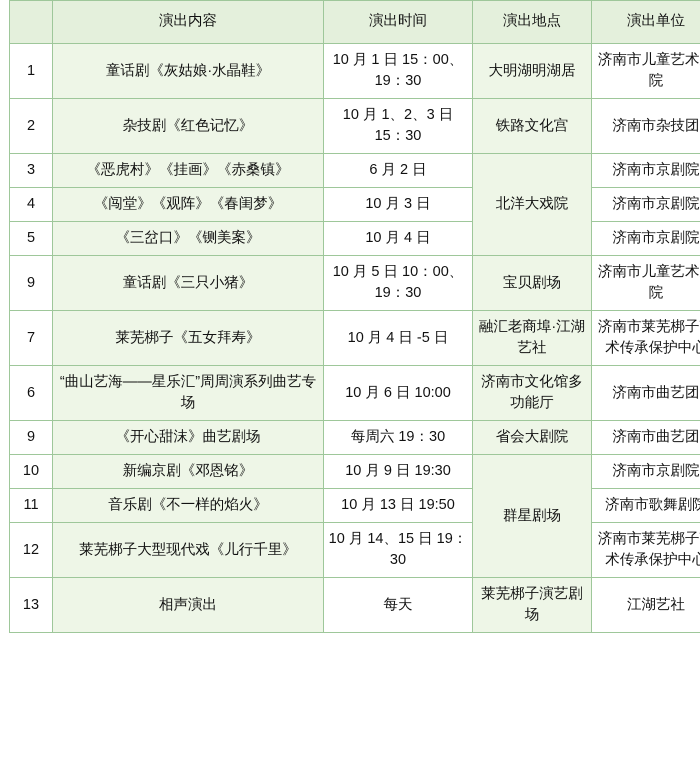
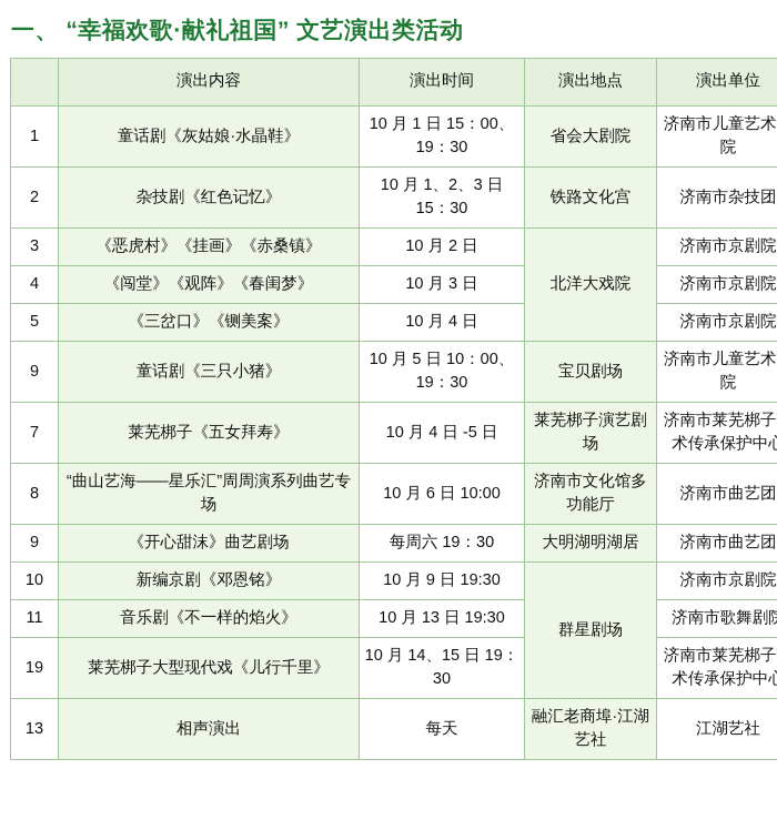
+ 一、 “幸福欢歌·献礼祖国” 文艺演出类活动
  	演出内容	演出时间	演出地点	演出单位
- 1	童话剧《灰姑娘·水晶鞋》	10 月 1 日 15：00、19：30	大明湖明湖居	济南市儿童艺术院
+ 1	童话剧《灰姑娘·水晶鞋》	10 月 1 日 15：00、19：30	省会大剧院	济南市儿童艺术院
  2	杂技剧《红色记忆》	10 月 1、2、3 日 15：30	铁路文化宫	济南市杂技团
- 3	《恶虎村》《挂画》《赤桑镇》	6 月 2 日	北洋大戏院	济南市京剧院
+ 3	《恶虎村》《挂画》《赤桑镇》	10 月 2 日	北洋大戏院	济南市京剧院
  4	《闯堂》《观阵》《春闺梦》	10 月 3 日	济南市京剧院
  5	《三岔口》《铡美案》	10 月 4 日	济南市京剧院
  9	童话剧《三只小猪》	10 月 5 日 10：00、19：30	宝贝剧场	济南市儿童艺术院
- 7	莱芜梆子《五女拜寿》	10 月 4 日 -5 日	融汇老商埠·江湖艺社	济南市莱芜梆子术传承保护中
+ 7	莱芜梆子《五女拜寿》	10 月 4 日 -5 日	莱芜梆子演艺剧场	济南市莱芜梆子术传承保护中
- 6	“曲山艺海——星乐汇”周周演系列曲艺专场	10 月 6 日 10:00	济南市文化馆多功能厅	济南市曲艺团
+ 8	“曲山艺海——星乐汇”周周演系列曲艺专场	10 月 6 日 10:00	济南市文化馆多功能厅	济南市曲艺团
- 9	《开心甜沫》曲艺剧场	每周六 19：30	省会大剧院	济南市曲艺团
+ 9	《开心甜沫》曲艺剧场	每周六 19：30	大明湖明湖居	济南市曲艺团
  10	新编京剧《邓恩铭》	10 月 9 日 19:30	群星剧场	济南市京剧院
- 11	音乐剧《不一样的焰火》	10 月 13 日 19:50	济南市歌舞剧
+ 11	音乐剧《不一样的焰火》	10 月 13 日 19:30	济南市歌舞剧
- 12	莱芜梆子大型现代戏《儿行千里》	10 月 14、15 日 19：30	济南市莱芜梆子术传承保护中
+ 19	莱芜梆子大型现代戏《儿行千里》	10 月 14、15 日 19：30	济南市莱芜梆子术传承保护中
- 13	相声演出	每天	莱芜梆子演艺剧场	江湖艺社
+ 13	相声演出	每天	融汇老商埠·江湖艺社	江湖艺社
